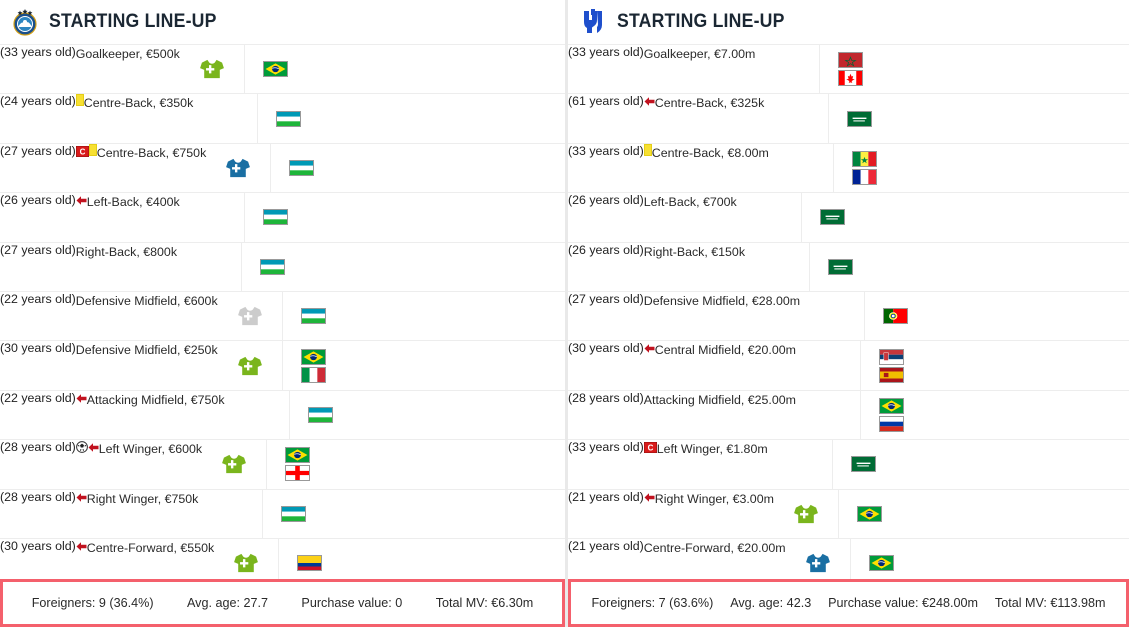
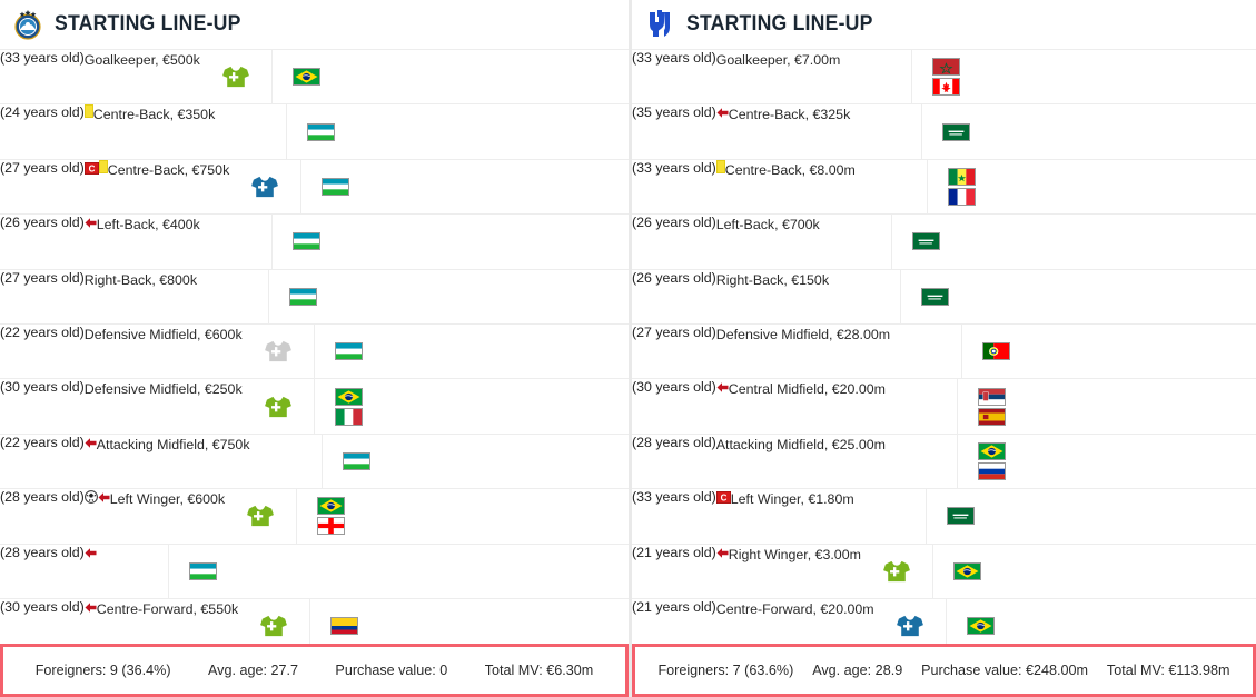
  STARTING LINE-UP
  (33 years old)
  Goalkeeper, €500k
  (24 years old)
  Centre-Back, €350k
  (27 years old)
  C
  Centre-Back, €750k
  (26 years old)
  Left-Back, €400k
  (27 years old)
  Right-Back, €800k
  (22 years old)
  Defensive Midfield, €600k
  (30 years old)
  Defensive Midfield, €250k
  (22 years old)
  Attacking Midfield, €750k
  (28 years old)
  Left Winger, €600k
  (28 years old)
- Right Winger, €750k
  (30 years old)
  Centre-Forward, €550k
  Foreigners: 9 (36.4%)
  Avg. age: 27.7
  Purchase value: 0
  Total MV: €6.30m
  STARTING LINE-UP
  (33 years old)
  Goalkeeper, €7.00m
- (61 years old)
+ (35 years old)
  Centre-Back, €325k
  (33 years old)
  Centre-Back, €8.00m
  (26 years old)
  Left-Back, €700k
  (26 years old)
  Right-Back, €150k
  (27 years old)
  Defensive Midfield, €28.00m
  (30 years old)
  Central Midfield, €20.00m
  (28 years old)
  Attacking Midfield, €25.00m
  (33 years old)
  C
  Left Winger, €1.80m
  (21 years old)
  Right Winger, €3.00m
  (21 years old)
  Centre-Forward, €20.00m
  Foreigners: 7 (63.6%)
- Avg. age: 42.3
+ Avg. age: 28.9
  Purchase value: €248.00m
  Total MV: €113.98m
